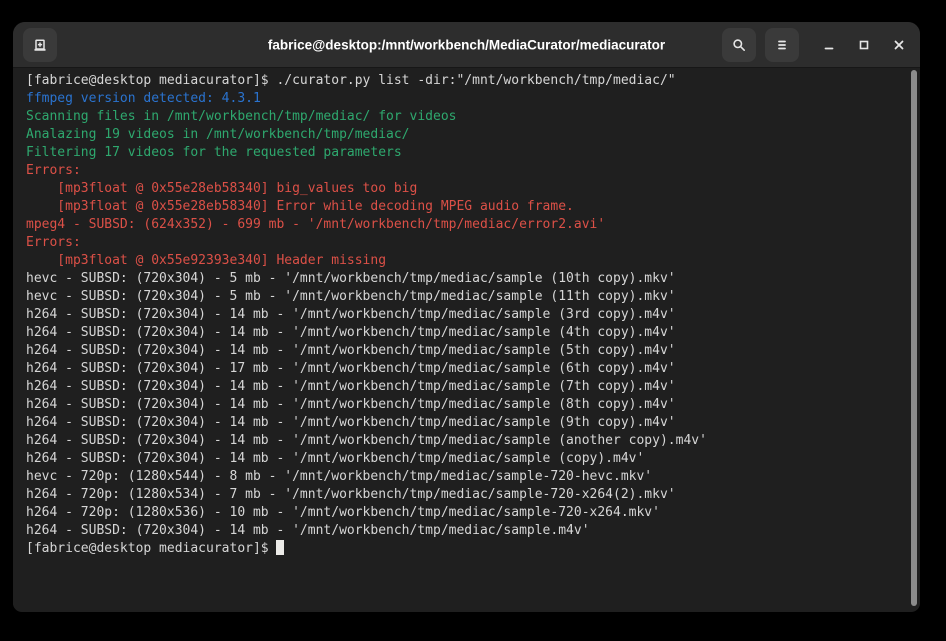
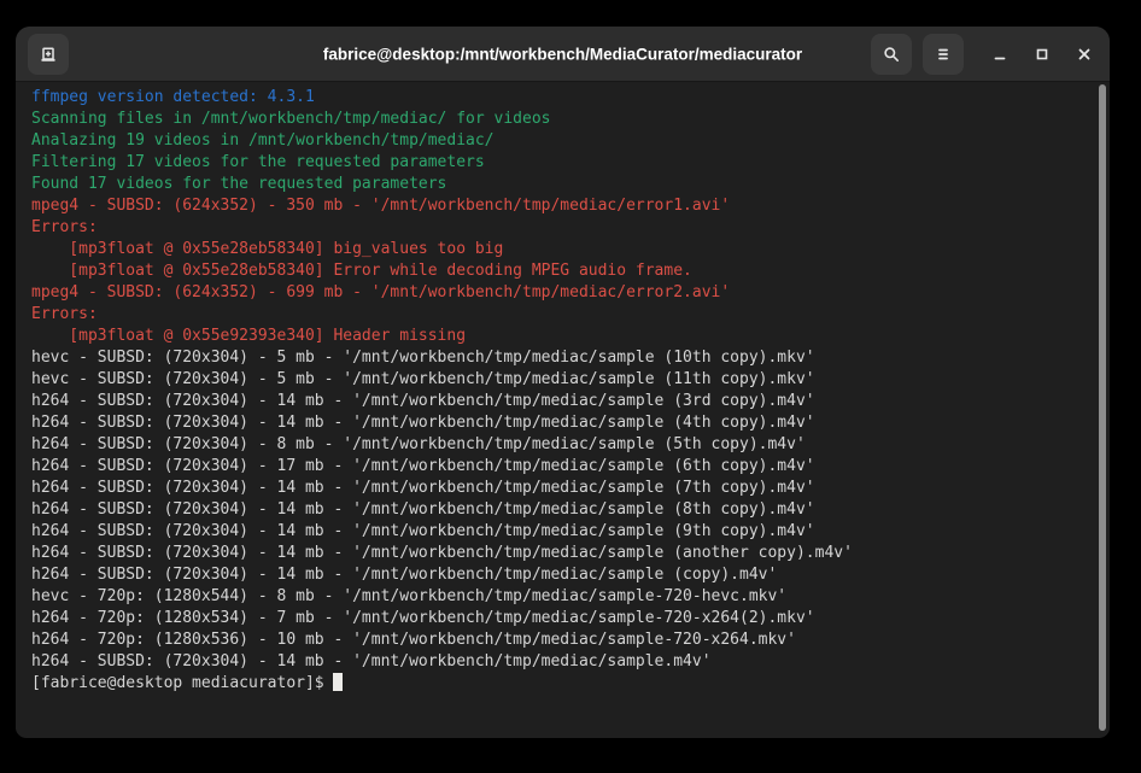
  fabrice@desktop:/mnt/workbench/MediaCurator/mediacurator
- [fabrice@desktop mediacurator]$ ./curator.py list -dir:"/mnt/workbench/tmp/mediac/"
  ffmpeg version detected: 4.3.1
  Scanning files in /mnt/workbench/tmp/mediac/ for videos
  Analazing 19 videos in /mnt/workbench/tmp/mediac/
  Filtering 17 videos for the requested parameters
+ Found 17 videos for the requested parameters
+ mpeg4 - SUBSD: (624x352) - 350 mb - '/mnt/workbench/tmp/mediac/error1.avi'
  Errors:
  [mp3float @ 0x55e28eb58340] big_values too big
  [mp3float @ 0x55e28eb58340] Error while decoding MPEG audio frame.
  mpeg4 - SUBSD: (624x352) - 699 mb - '/mnt/workbench/tmp/mediac/error2.avi'
  Errors:
  [mp3float @ 0x55e92393e340] Header missing
  hevc - SUBSD: (720x304) - 5 mb - '/mnt/workbench/tmp/mediac/sample (10th copy).mkv'
  hevc - SUBSD: (720x304) - 5 mb - '/mnt/workbench/tmp/mediac/sample (11th copy).mkv'
  h264 - SUBSD: (720x304) - 14 mb - '/mnt/workbench/tmp/mediac/sample (3rd copy).m4v'
  h264 - SUBSD: (720x304) - 14 mb - '/mnt/workbench/tmp/mediac/sample (4th copy).m4v'
- h264 - SUBSD: (720x304) - 14 mb - '/mnt/workbench/tmp/mediac/sample (5th copy).m4v'
+ h264 - SUBSD: (720x304) - 8 mb - '/mnt/workbench/tmp/mediac/sample (5th copy).m4v'
  h264 - SUBSD: (720x304) - 17 mb - '/mnt/workbench/tmp/mediac/sample (6th copy).m4v'
  h264 - SUBSD: (720x304) - 14 mb - '/mnt/workbench/tmp/mediac/sample (7th copy).m4v'
  h264 - SUBSD: (720x304) - 14 mb - '/mnt/workbench/tmp/mediac/sample (8th copy).m4v'
  h264 - SUBSD: (720x304) - 14 mb - '/mnt/workbench/tmp/mediac/sample (9th copy).m4v'
  h264 - SUBSD: (720x304) - 14 mb - '/mnt/workbench/tmp/mediac/sample (another copy).m4v'
  h264 - SUBSD: (720x304) - 14 mb - '/mnt/workbench/tmp/mediac/sample (copy).m4v'
  hevc - 720p: (1280x544) - 8 mb - '/mnt/workbench/tmp/mediac/sample-720-hevc.mkv'
  h264 - 720p: (1280x534) - 7 mb - '/mnt/workbench/tmp/mediac/sample-720-x264(2).mkv'
  h264 - 720p: (1280x536) - 10 mb - '/mnt/workbench/tmp/mediac/sample-720-x264.mkv'
  h264 - SUBSD: (720x304) - 14 mb - '/mnt/workbench/tmp/mediac/sample.m4v'
  [fabrice@desktop mediacurator]$
